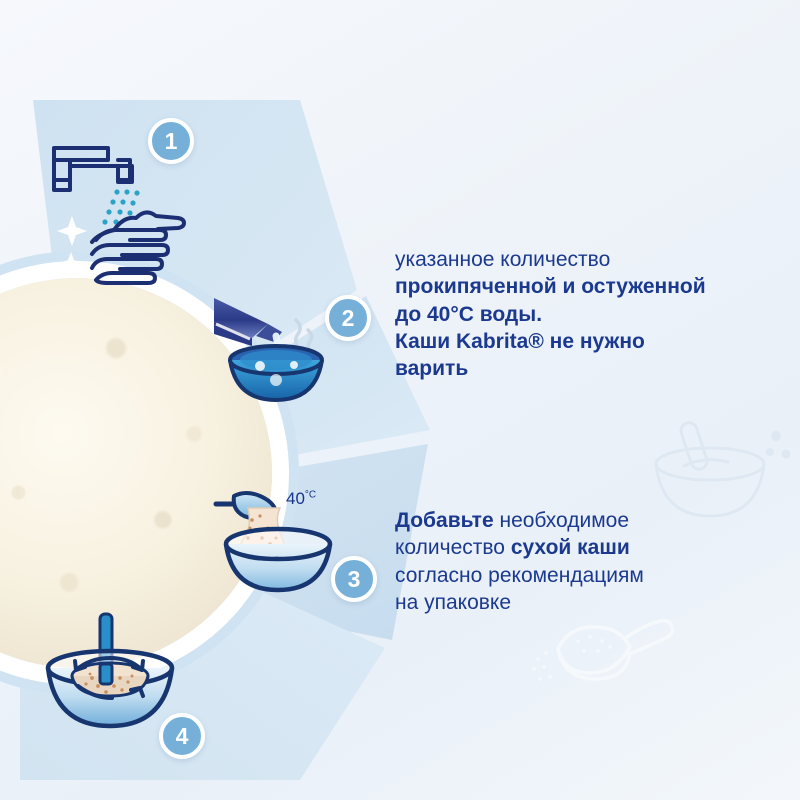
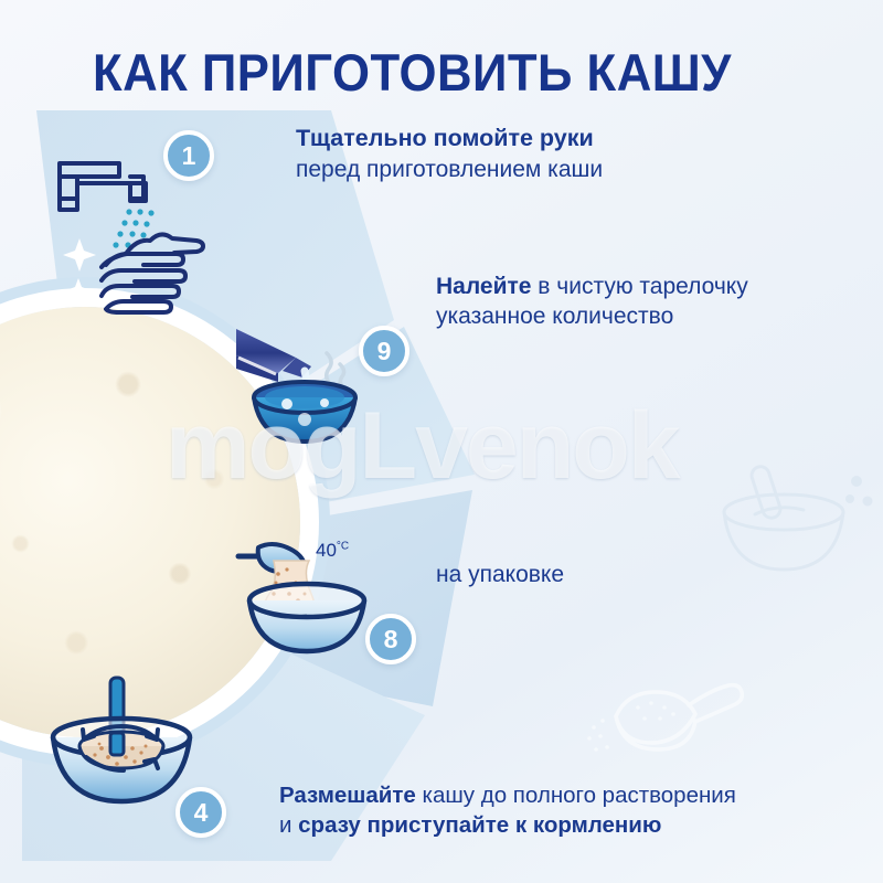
+ КАК ПРИГОТОВИТЬ КАШУ
  40°C
  1
- 2
+ 9
- 3
+ 8
  4
+ Тщательно помойте руки
+ перед приготовлением каши
+ Налейте в чистую тарелочку
  указанное количество
- прокипяченной и остуженной
- до 40°C воды.
- Каши Kabrita® не нужно
- варить
- Добавьте необходимое
- количество сухой каши
- согласно рекомендациям
  на упаковке
+ Размешайте кашу до полного растворения
+ и сразу приступайте к кормлению
+ mogLvenok
